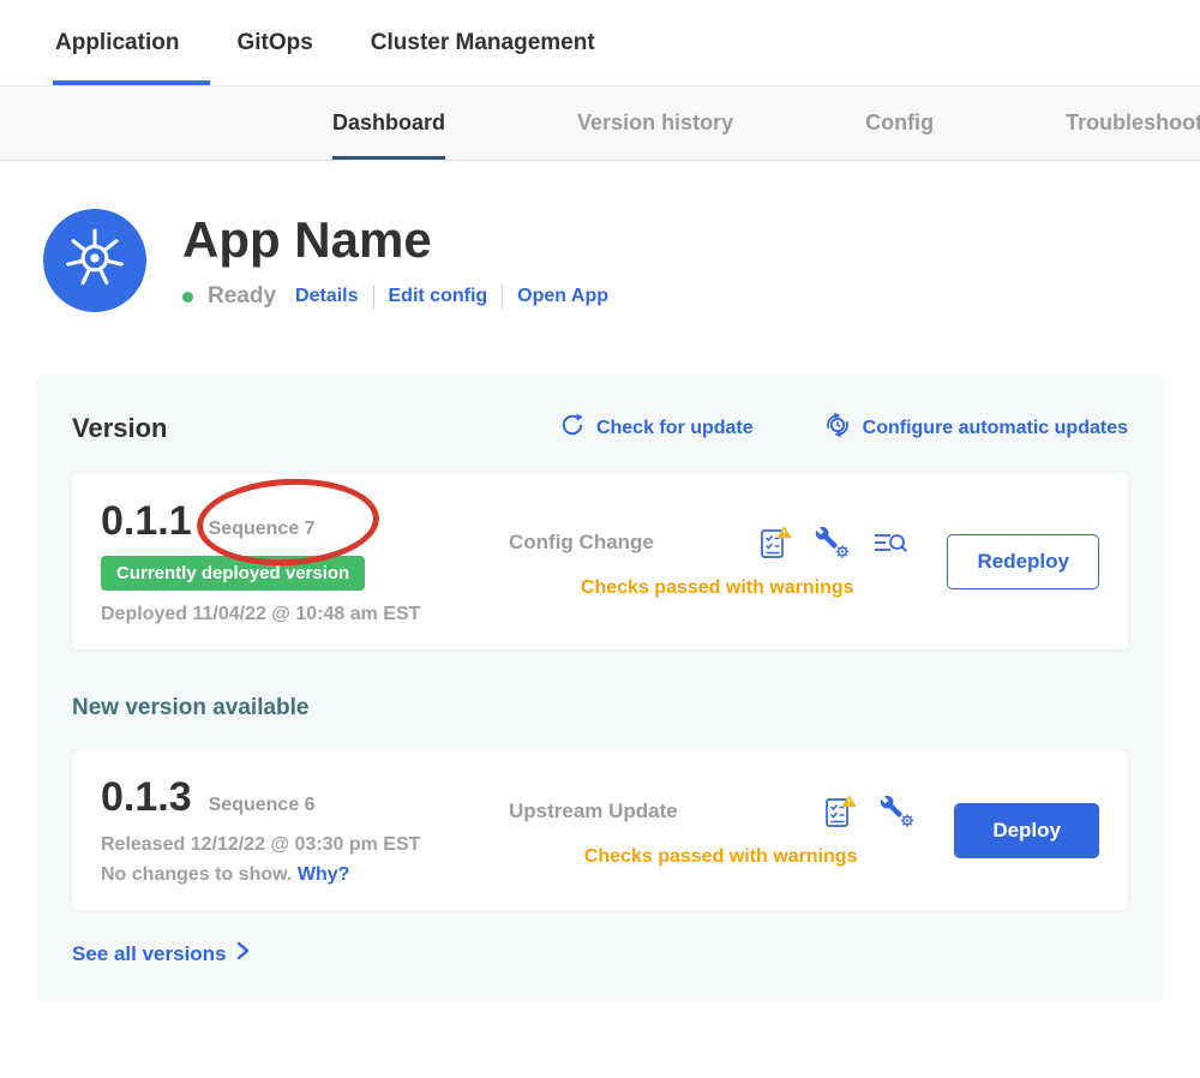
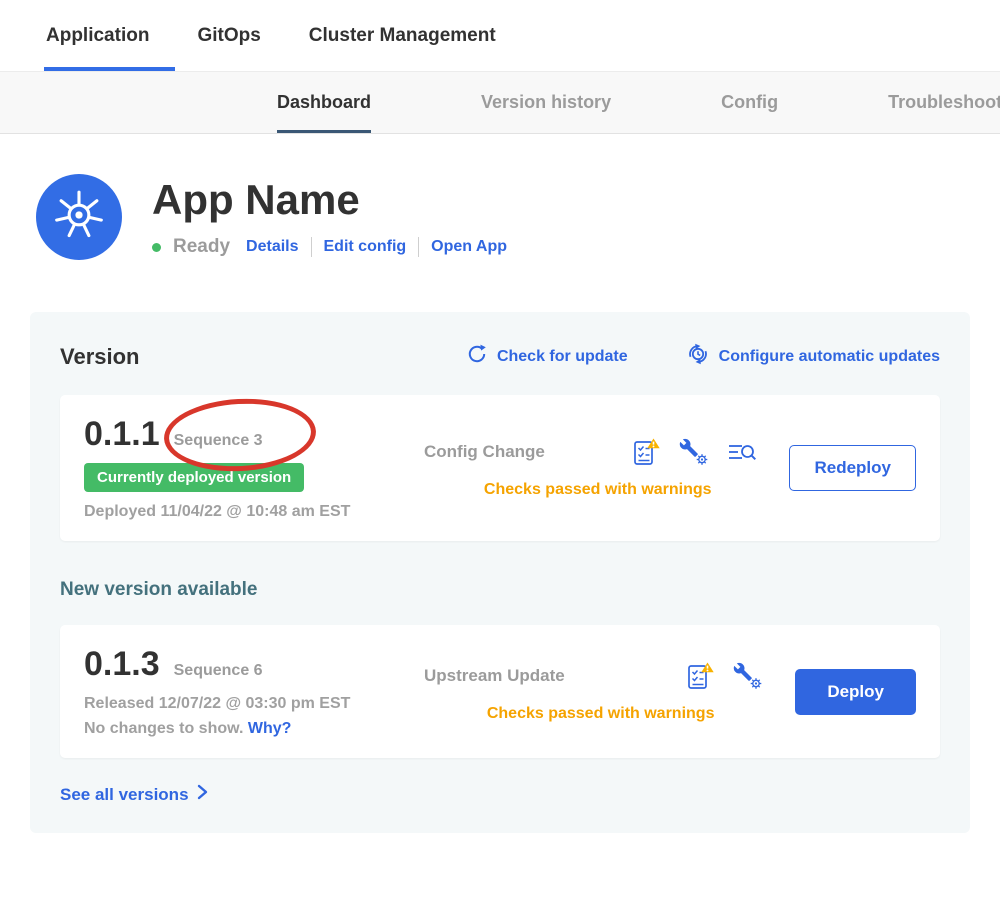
  Application
  GitOps
  Cluster Management
  Dashboard
  Version history
  Config
  Troubleshoot
  App Name
  Ready
  Details
  Edit config
  Open App
  Version
  Check for update
  Configure automatic updates
  0.1.1
- Sequence 7
+ Sequence 3
  Currently deployed version
  Deployed 11/04/22 @ 10:48 am EST
  Config Change
  Checks passed with warnings
  Redeploy
  New version available
  0.1.3
  Sequence 6
- Released 12/12/22 @ 03:30 pm EST
+ Released 12/07/22 @ 03:30 pm EST
  No changes to show. Why?
  Upstream Update
  Checks passed with warnings
  Deploy
  See all versions
